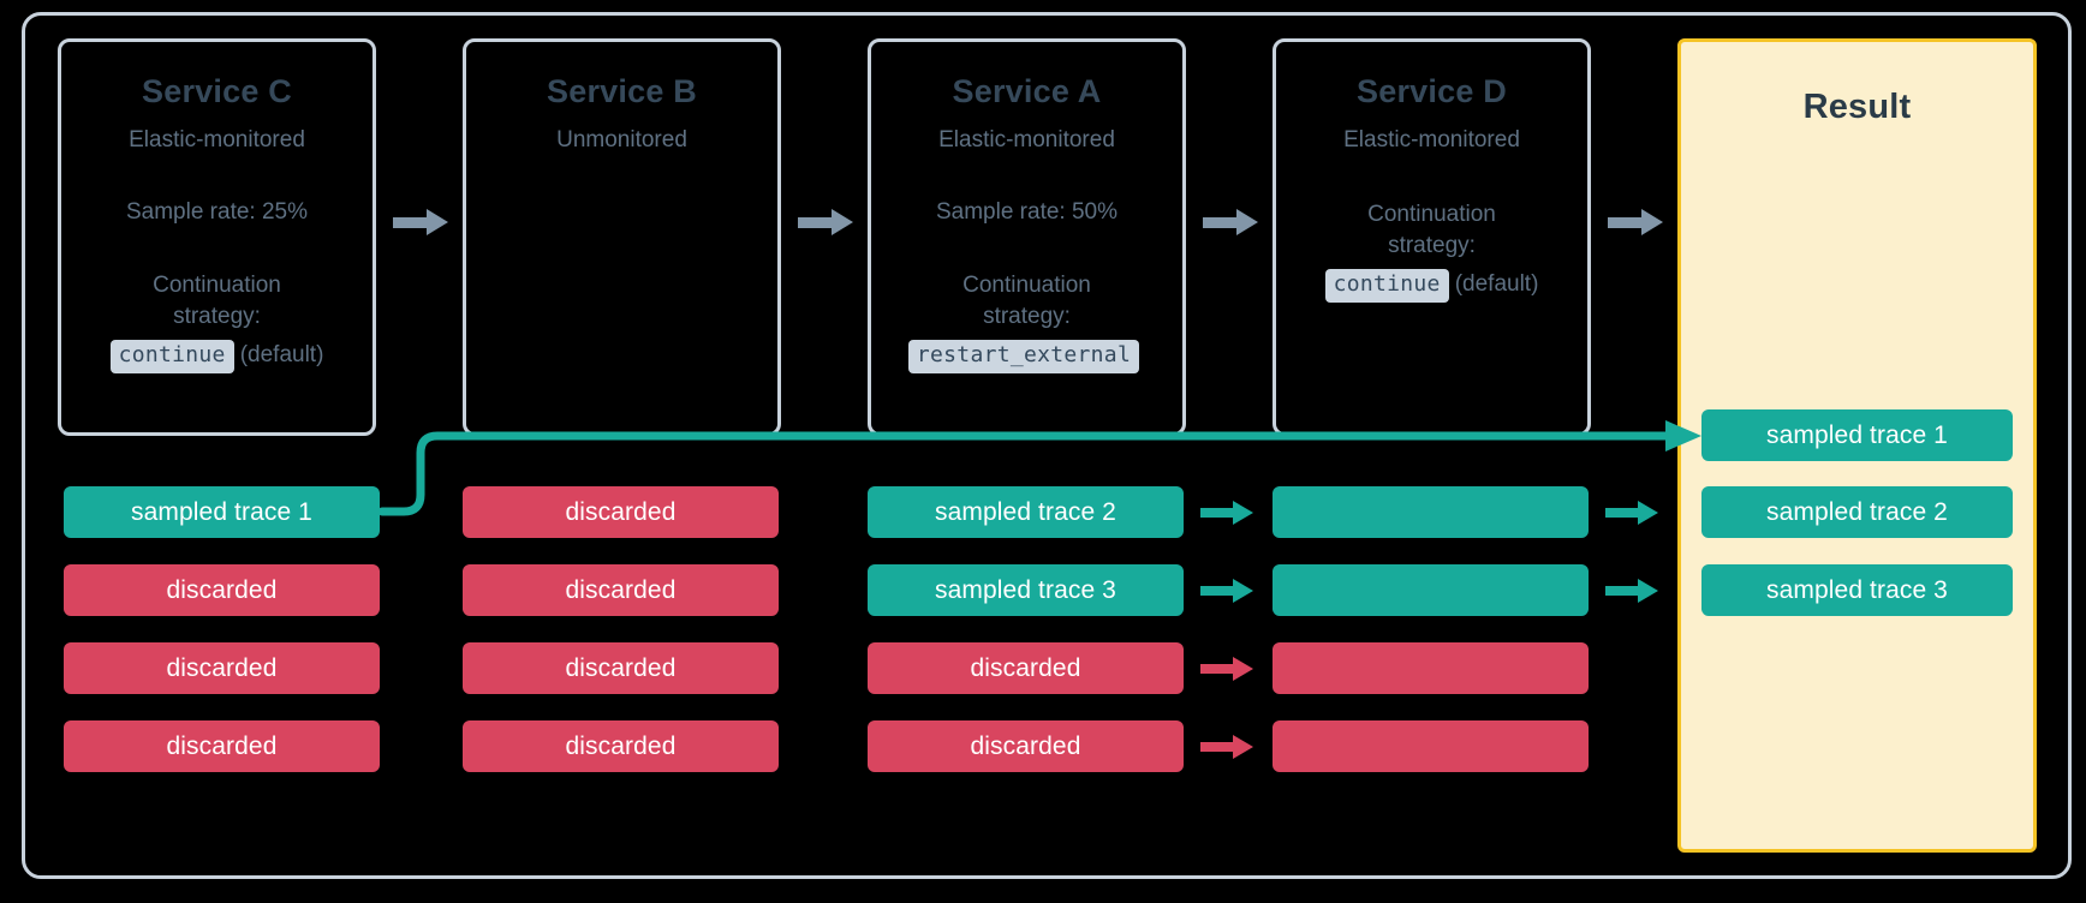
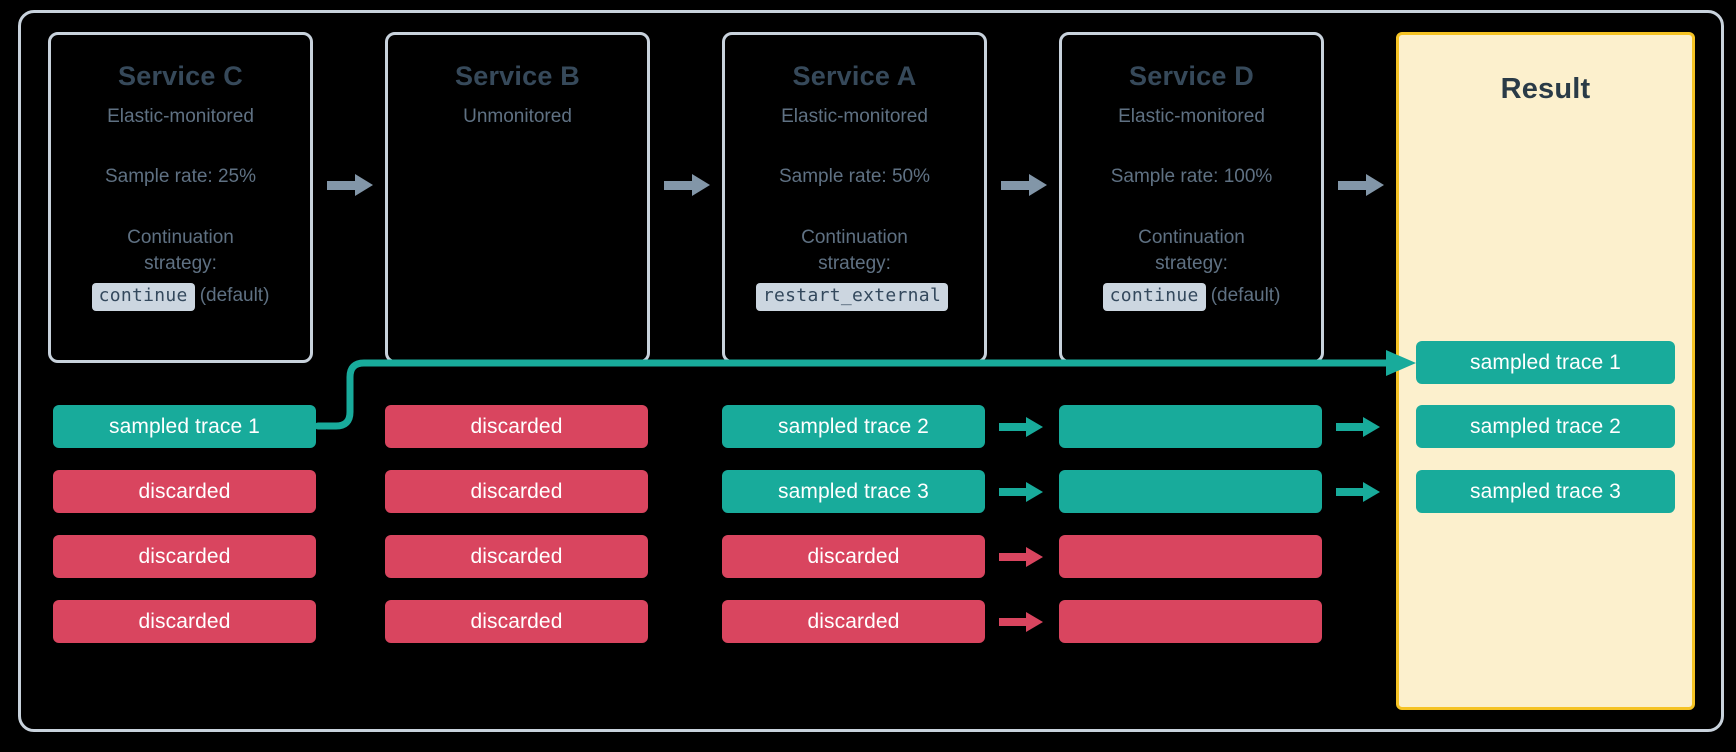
  Result
  Service C
  Elastic-monitored
  Sample rate: 25%
  Continuation
  strategy:
  continue (default)
  Service B
  Unmonitored
  Service A
  Elastic-monitored
  Sample rate: 50%
  Continuation
  strategy:
  restart_external
  Service D
  Elastic-monitored
+ Sample rate: 100%
  Continuation
  strategy:
  continue (default)
  sampled trace 1
  discarded
  discarded
  discarded
  discarded
  discarded
  discarded
  discarded
  sampled trace 2
  sampled trace 3
  discarded
  discarded
  sampled trace 1
  sampled trace 2
  sampled trace 3
